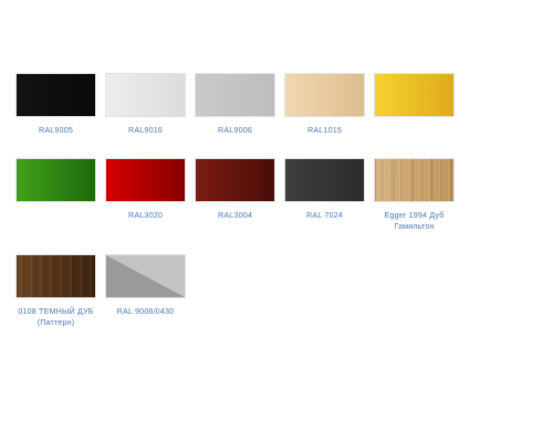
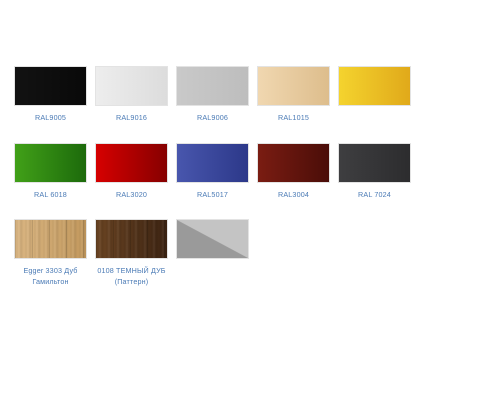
  RAL9005
  RAL9016
  RAL9006
  RAL1015
+ RAL 6018
  RAL3020
+ RAL5017
  RAL3004
  RAL 7024
- Egger 1994 Дуб Гамильтон
+ Egger 3303 Дуб Гамильтон
  0108 ТЕМНЫЙ ДУБ (Паттерн)
- RAL 9006/0430
